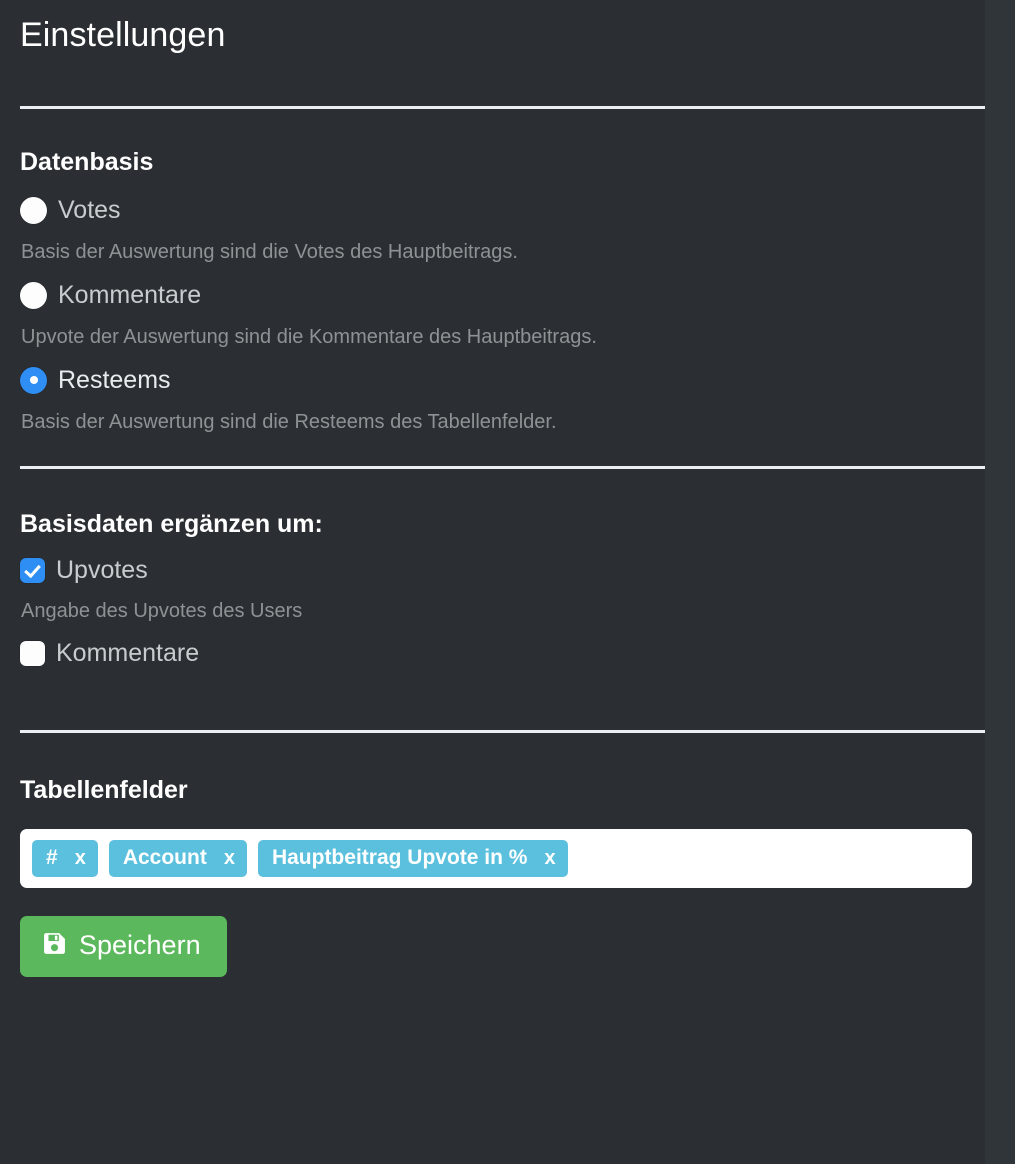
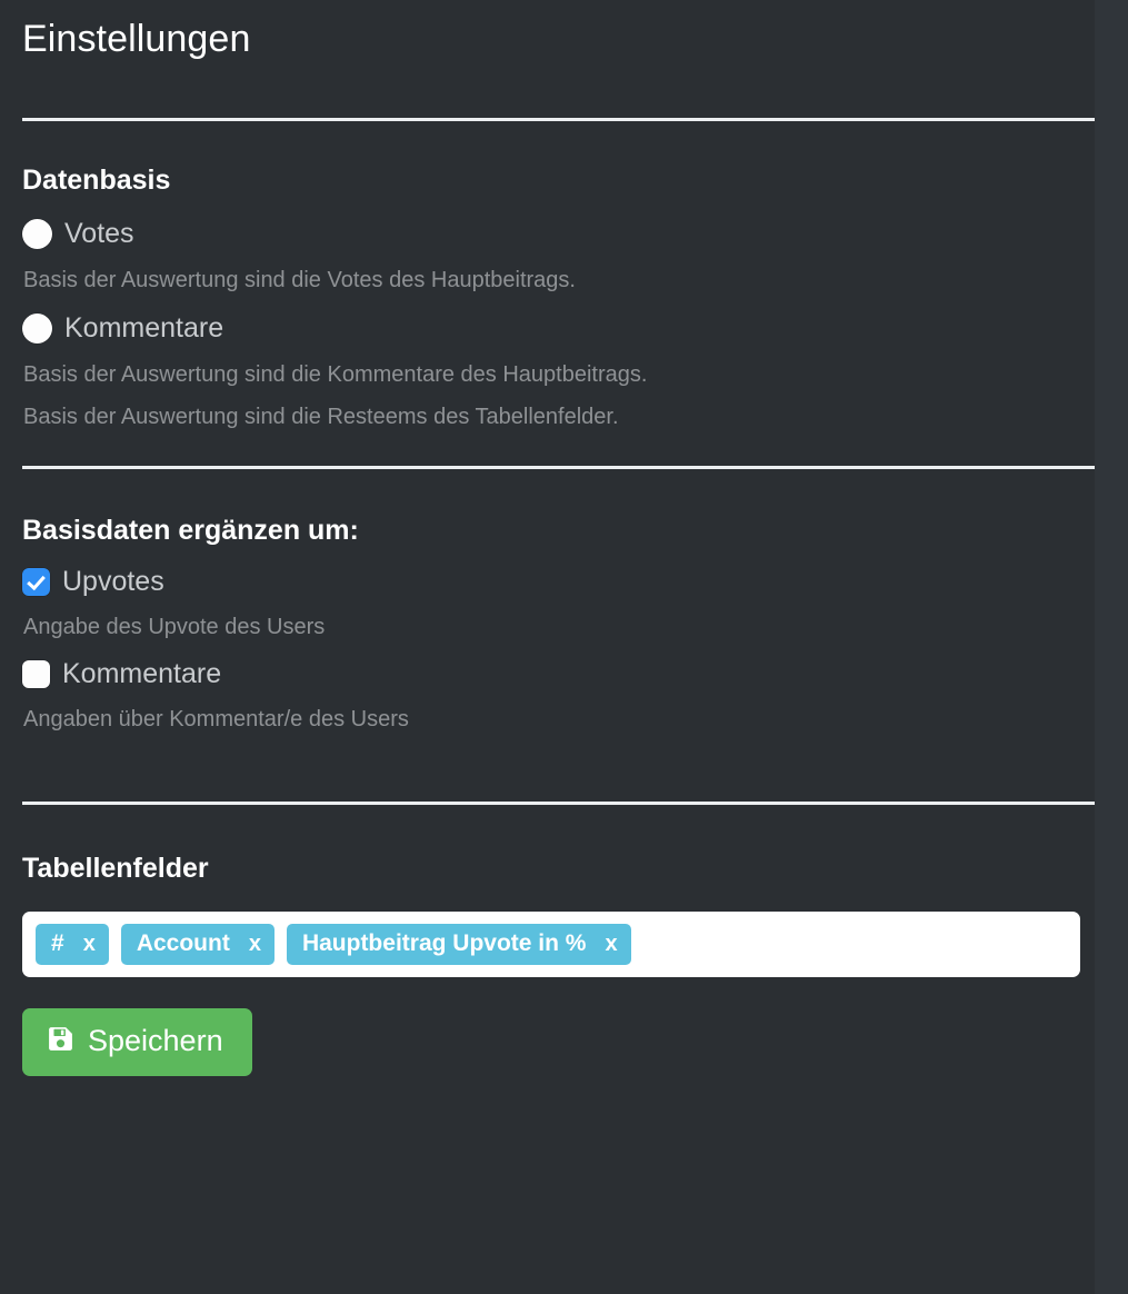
  Einstellungen
  Datenbasis
  Votes
  Basis der Auswertung sind die Votes des Hauptbeitrags.
  Kommentare
- Upvote der Auswertung sind die Kommentare des Hauptbeitrags.
+ Basis der Auswertung sind die Kommentare des Hauptbeitrags.
- Resteems
  Basis der Auswertung sind die Resteems des Tabellenfelder.
  Basisdaten ergänzen um:
  Upvotes
- Angabe des Upvotes des Users
+ Angabe des Upvote des Users
  Kommentare
+ Angaben über Kommentar/e des Users
  Tabellenfelder
  #
  x
  Account
  x
  Hauptbeitrag Upvote in %
  x
  Speichern
